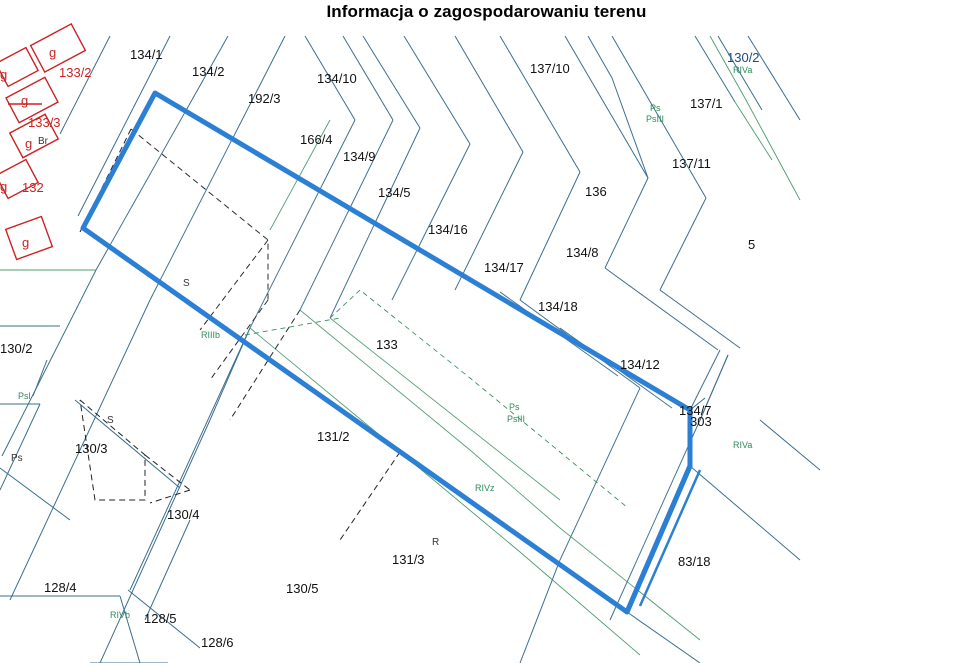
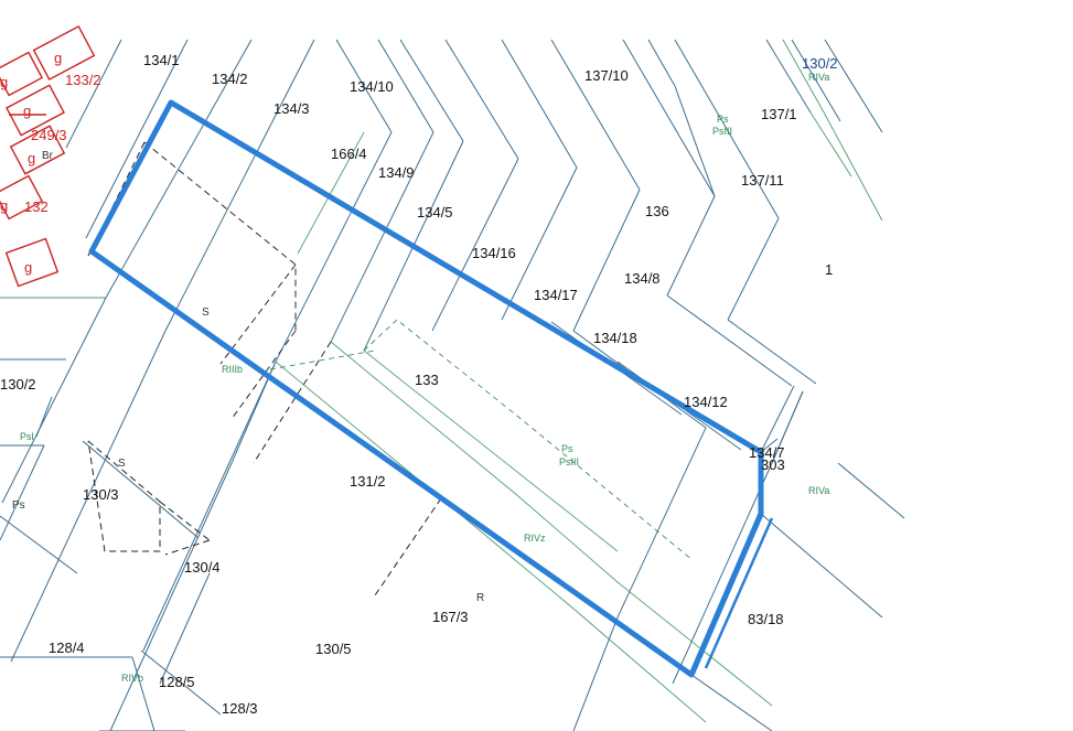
- Informacja o zagospodarowaniu terenu
  134/1
  134/2
- 192/3
+ 134/3
  134/10
  166/4
  134/9
  134/5
  134/16
  134/17
  134/8
  134/18
  134/12
  134/7
  303
  136
  137/10
  137/1
  137/11
  133
  131/2
- 131/3
+ 167/3
  130/2
  130/3
  130/4
  130/5
  128/4
  128/5
- 128/6
+ 128/3
  83/18
- 5
+ 1
  g
  133/2
  g
  g
- 133/3
+ 249/3
  g
  132
  g
  g
  RIVa
  Ps
  PsIII
  RIIIb
  Ps
  PsIII
  RIVa
  RIVz
  Psl
  RIVb
  Br
  S
  S
  Ps
  R
  130/2
